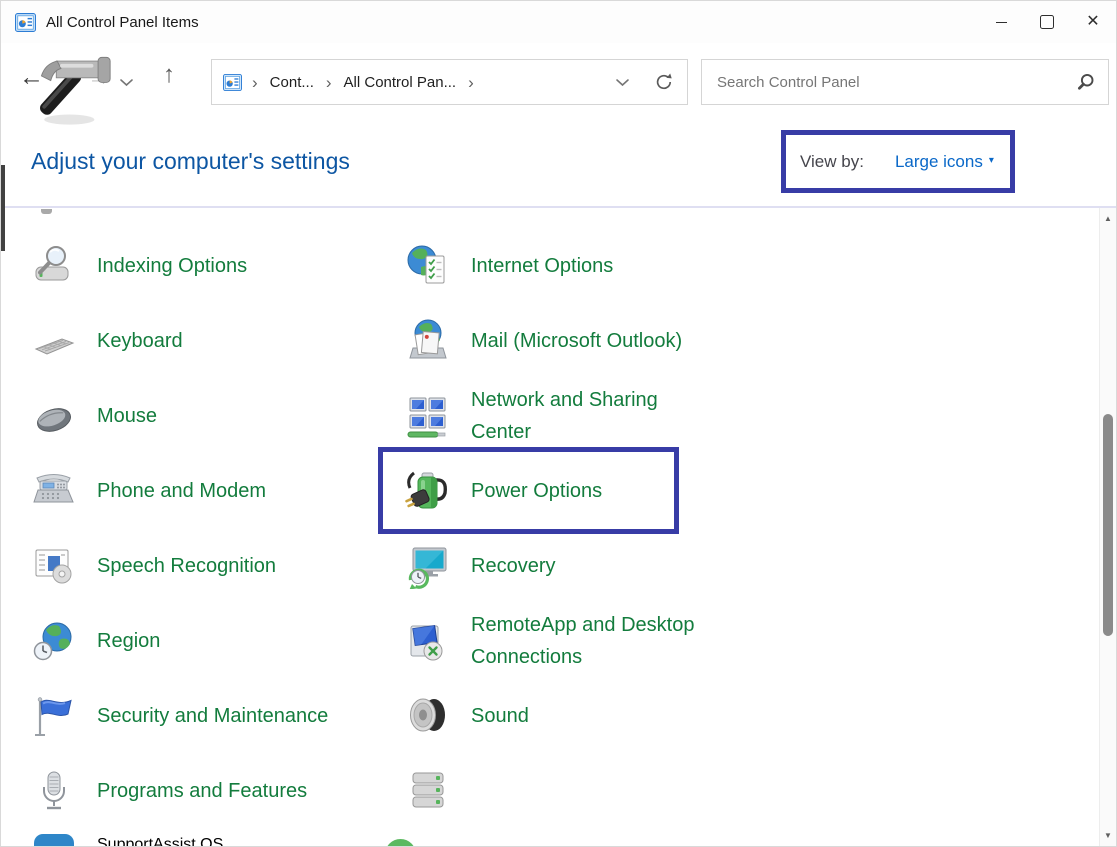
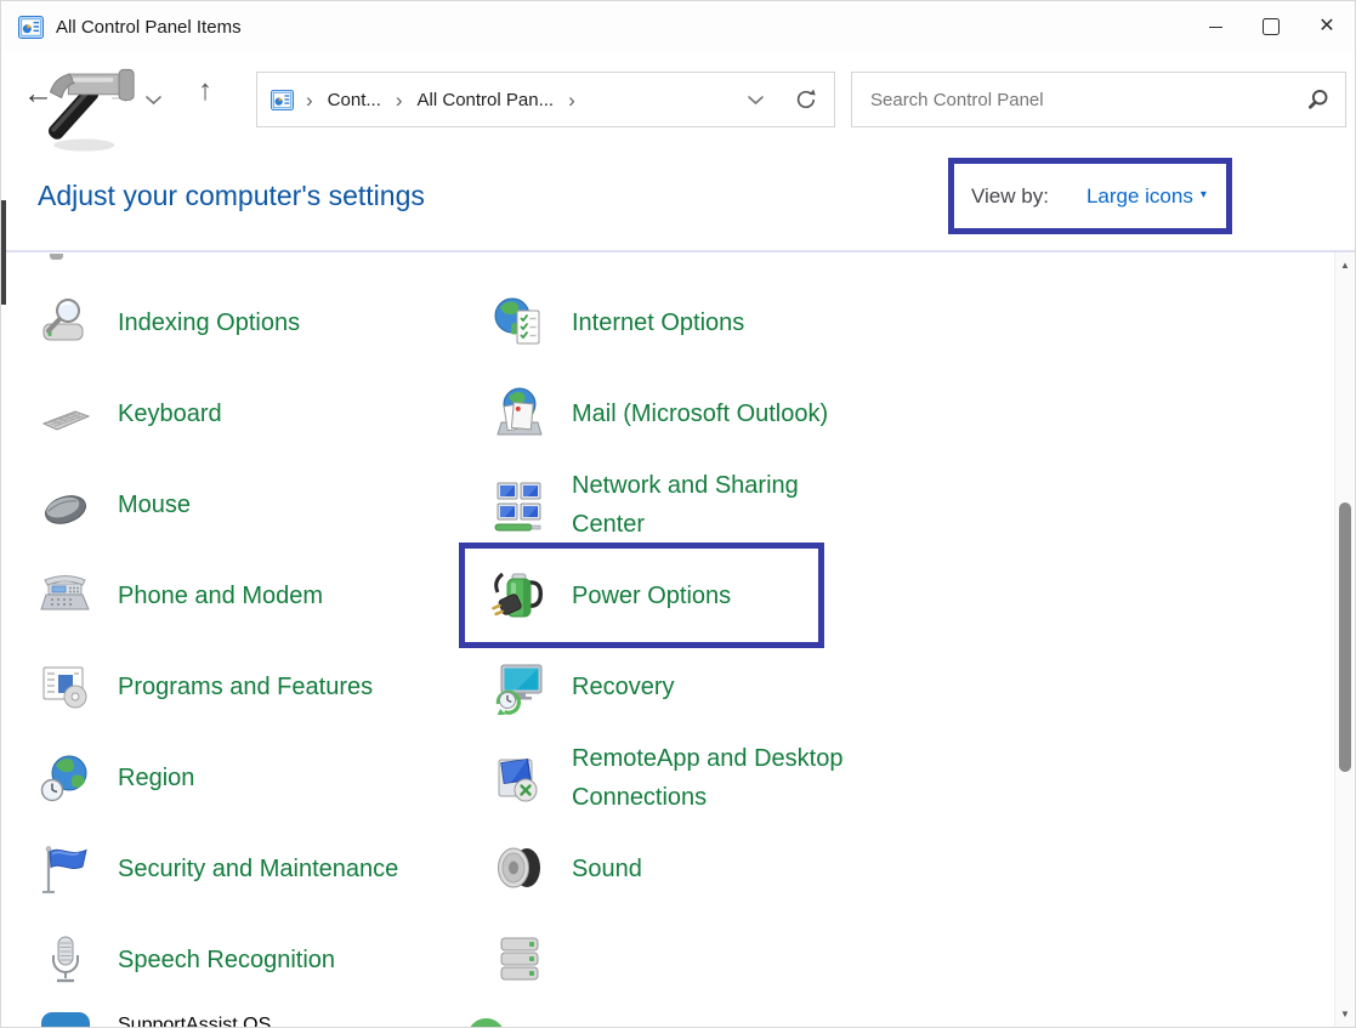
  All Control Panel Items
  ✕
  ←
  ↑
  ›
  Cont...
  ›
  All Control Pan...
  ›
  Search Control Panel
  Adjust your computer's settings
  View by:
  Large icons
  ▾
  Indexing Options
  Keyboard
  Mouse
  Phone and Modem
- Speech Recognition
+ Programs and Features
  Region
  Security and Maintenance
- Programs and Features
+ Speech Recognition
  Internet Options
  Mail (Microsoft Outlook)
  Network and Sharing Center
  Power Options
  Recovery
  RemoteApp and Desktop Connections
  Sound
  SupportAssist OS
  ▲
  ▼
